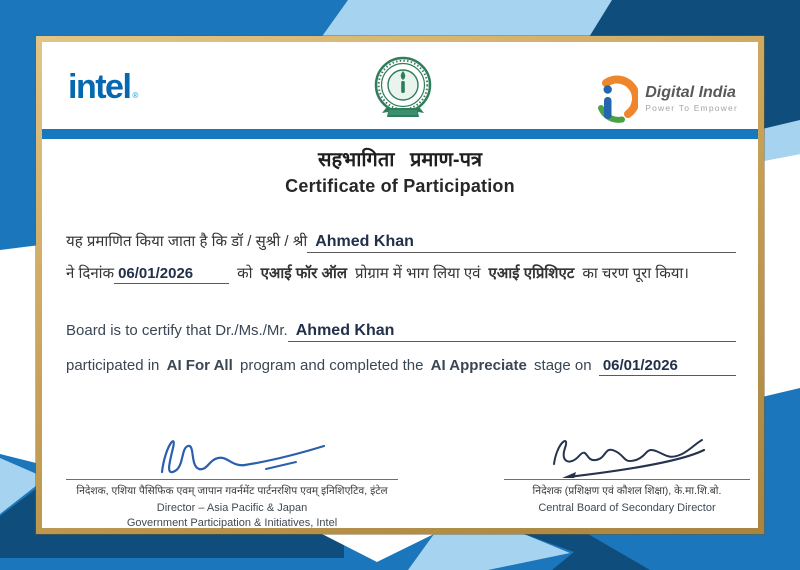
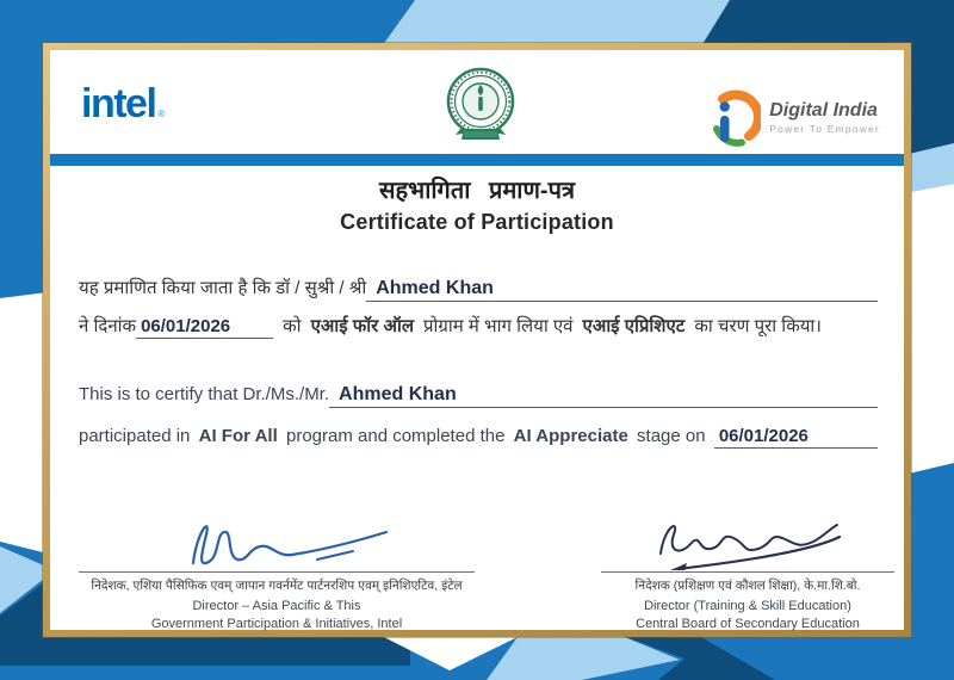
  intel ®
  Digital India
  Power To Empower
  सहभागिता प्रमाण-पत्र
  Certificate of Participation
  यह प्रमाणित किया जाता है कि डॉ / सुश्री / श्री
  Ahmed Khan
  ने दिनांक
  06/01/2026
  को
  एआई फॉर ऑल
  प्रोग्राम में भाग लिया एवं
  एआई एप्रिशिएट
  का चरण पूरा किया।
- Board is to certify that Dr./Ms./Mr.
+ This is to certify that Dr./Ms./Mr.
  Ahmed Khan
  participated in
  AI For All
  program and completed the
  AI Appreciate
  stage on
  06/01/2026
  निदेशक, एशिया पैसिफिक एवम् जापान गवर्नमेंट पार्टनरशिप एवम् इनिशिएटिव, इंटेल
- Director – Asia Pacific & Japan
+ Director – Asia Pacific & This
  Government Participation & Initiatives, Intel
  निदेशक (प्रशिक्षण एवं कौशल शिक्षा), के.मा.शि.बो.
+ Director (Training & Skill Education)
- Central Board of Secondary Director
+ Central Board of Secondary Education
